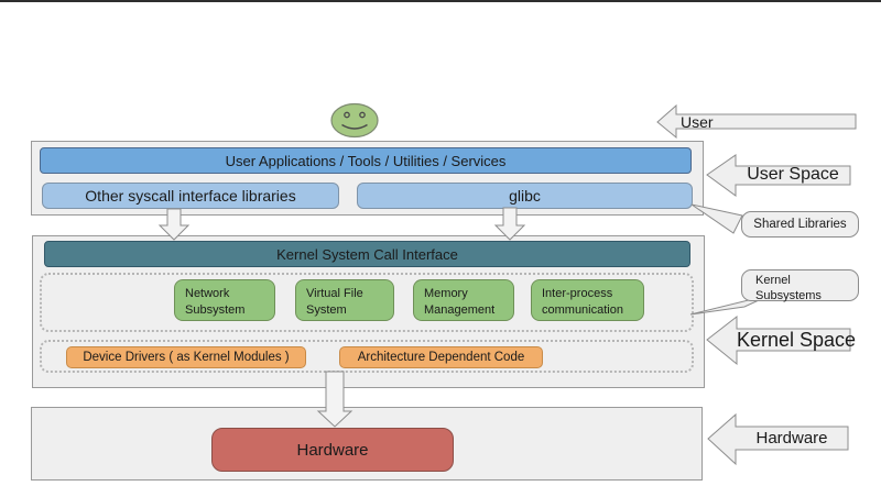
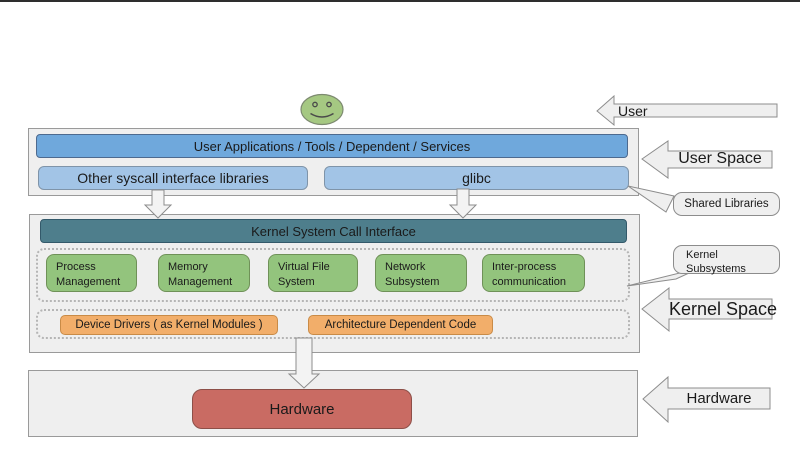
- User Applications / Tools / Utilities / Services
+ User Applications / Tools / Dependent / Services
  Other syscall interface libraries
  glibc
  Kernel System Call Interface
+ Process Management
- Network Subsystem
+ Memory Management
  Virtual File System
- Memory Management
+ Network Subsystem
  Inter-process communication
  Device Drivers ( as Kernel Modules )
  Architecture Dependent Code
  Hardware
  Shared Libraries
  Kernel Subsystems
  User
  User Space
  Kernel Space
  Hardware
